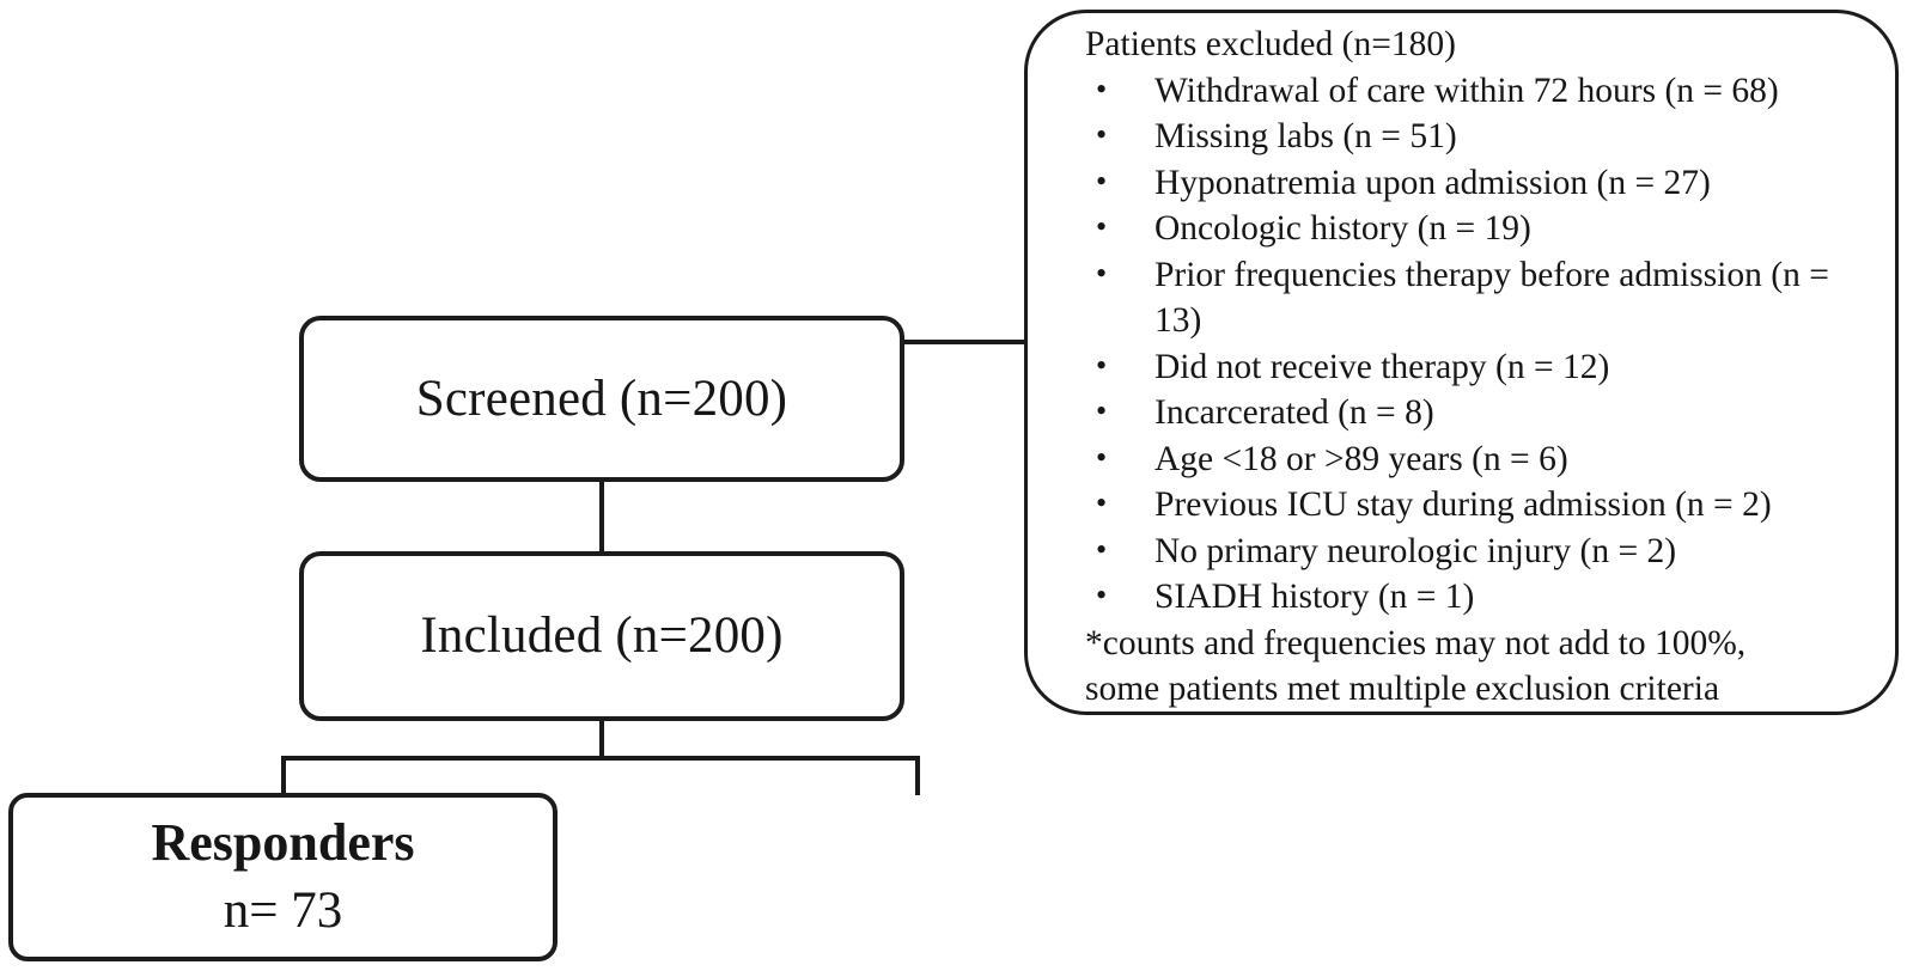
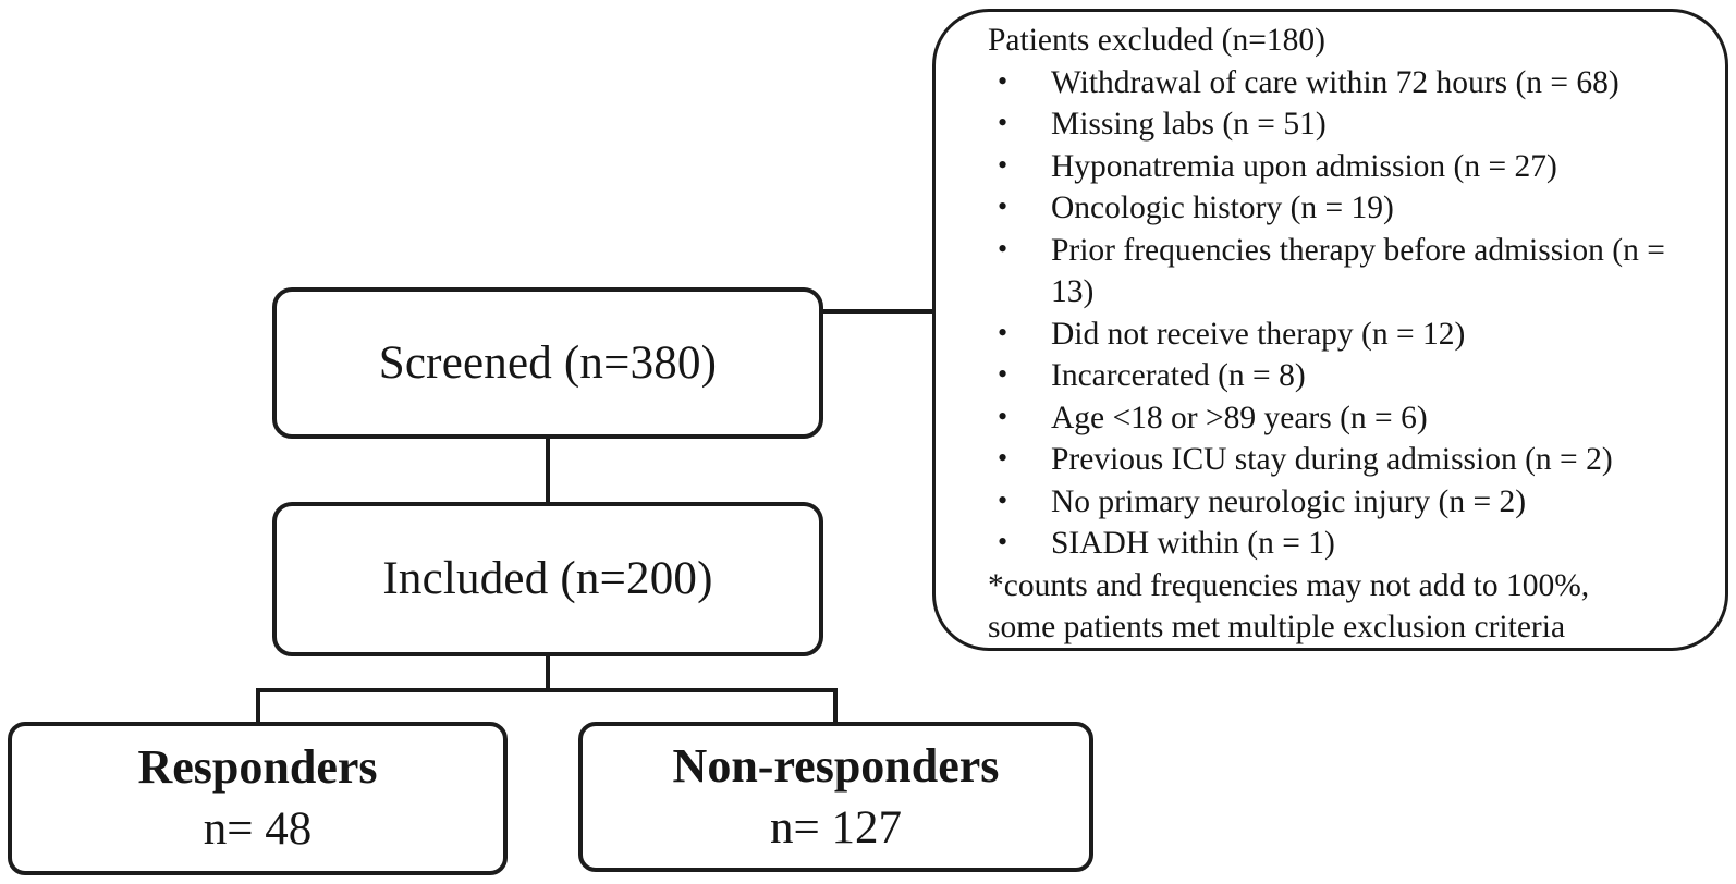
- Screened (n=200)
+ Screened (n=380)
  Included (n=200)
  Responders
- n= 73
+ n= 48
+ Non-responders
+ n= 127
  Patients excluded (n=180)
  •
  Withdrawal of care within 72 hours (n = 68)
  •
  Missing labs (n = 51)
  •
  Hyponatremia upon admission (n = 27)
  •
  Oncologic history (n = 19)
  •
  Prior frequencies therapy before admission (n = 13)
  •
  Did not receive therapy (n = 12)
  •
  Incarcerated (n = 8)
  •
  Age <18 or >89 years (n = 6)
  •
  Previous ICU stay during admission (n = 2)
  •
  No primary neurologic injury (n = 2)
  •
- SIADH history (n = 1)
+ SIADH within (n = 1)
  *counts and frequencies may not add to 100%,
  some patients met multiple exclusion criteria
